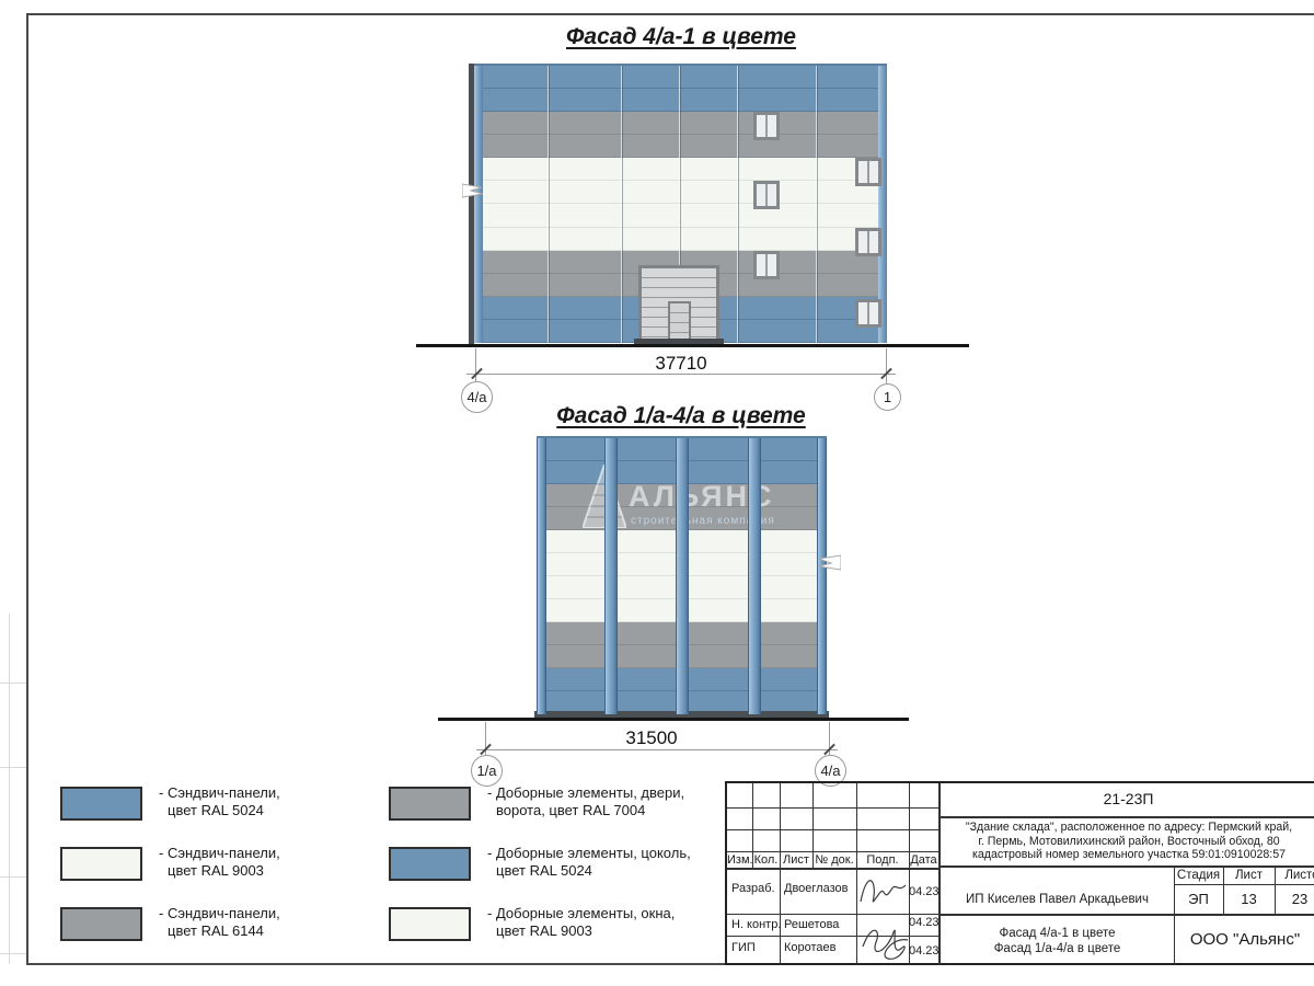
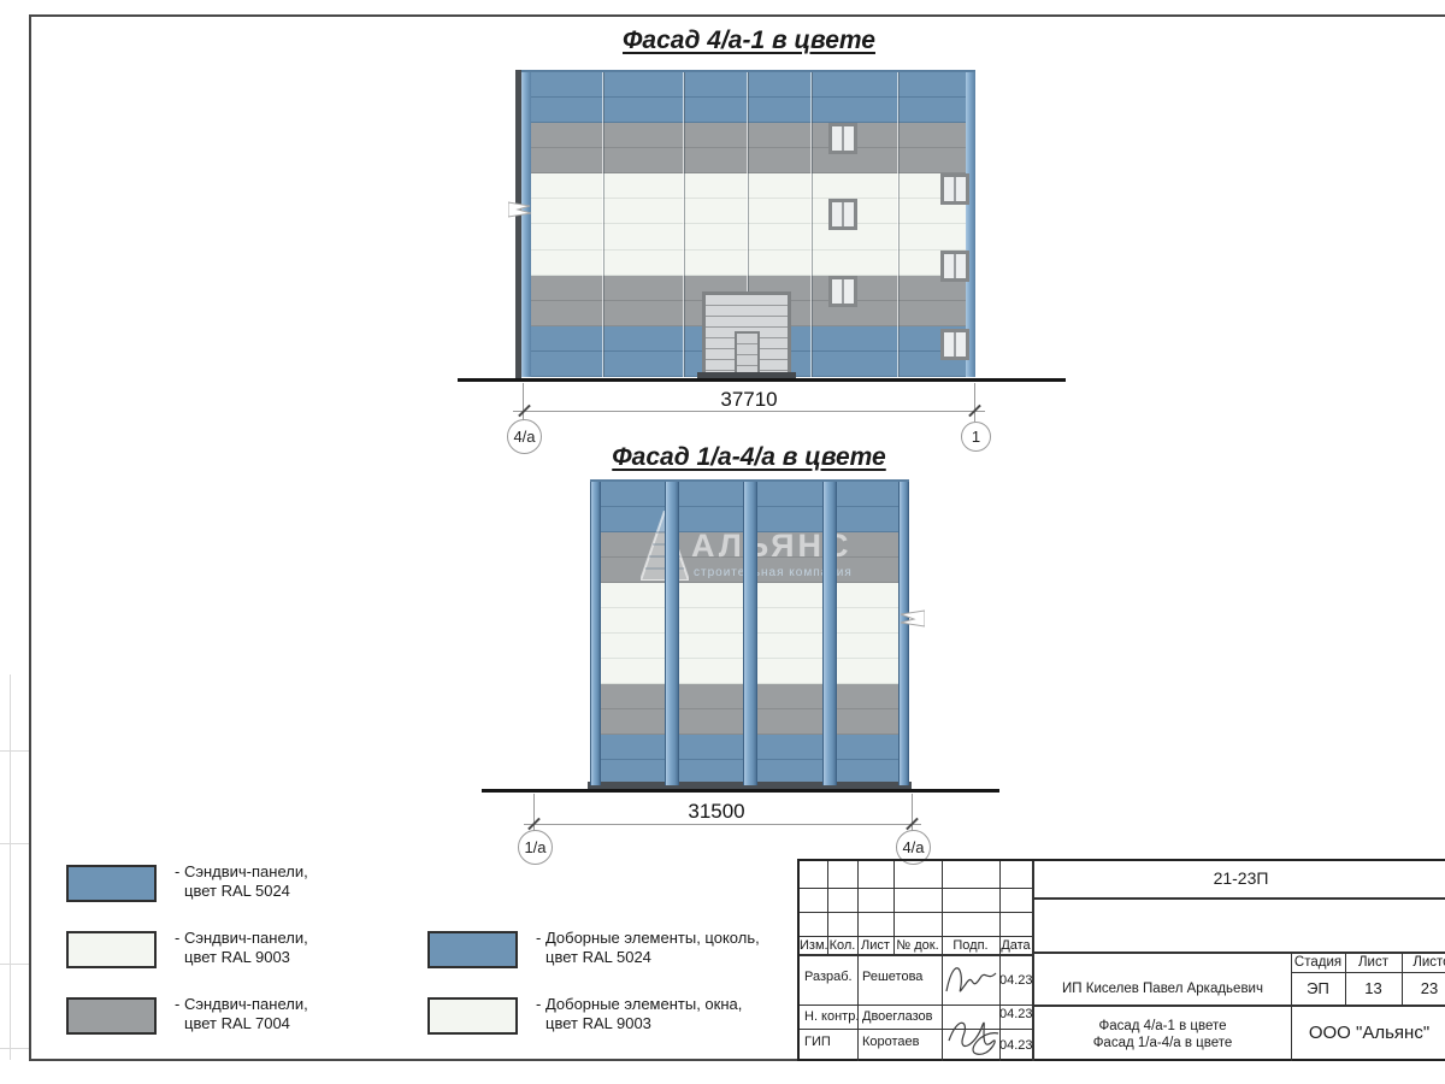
  Фасад 4/а-1 в цвете
  37710
  4/а
  1
  Фасад 1/а-4/а в цвете
  АЛЬЯНС
  строитеная компия
  31500
  1/а
  4/а
  - Сэндвич-панели,
  цвет RAL 5024
  - Сэндвич-панели,
  цвет RAL 9003
  - Сэндвич-панели,
- цвет RAL 6144
+ цвет RAL 7004
- - Доборные элементы, двери,
- ворота, цвет RAL 7004
  - Доборные элементы, цоколь,
  цвет RAL 5024
  - Доборные элементы, окна,
  цвет RAL 9003
  Изм.
  Кол.
  Лист
  № док.
  Подп.
  Дата
  Разраб.
- Двоеглазов
+ Решетова
  04.23
  Н. контр.
- Решетова
+ Двоеглазов
  04.23
  ГИП
  Коротаев
  04.23
  21-23П
- "Здание склада", расположенное по адресу: Пермский край,
- г. Пермь, Мотовилихинский район, Восточный обход, 80
- кадастровый номер земельного участка 59:01:0910028:57
  ИП Киселев Павел Аркадьевич
  Стадия
  Лист
  ЭП
  13
  23
  Фасад 4/а-1 в цвете
  Фасад 1/а-4/а в цвете
  ООО "Альянс"
